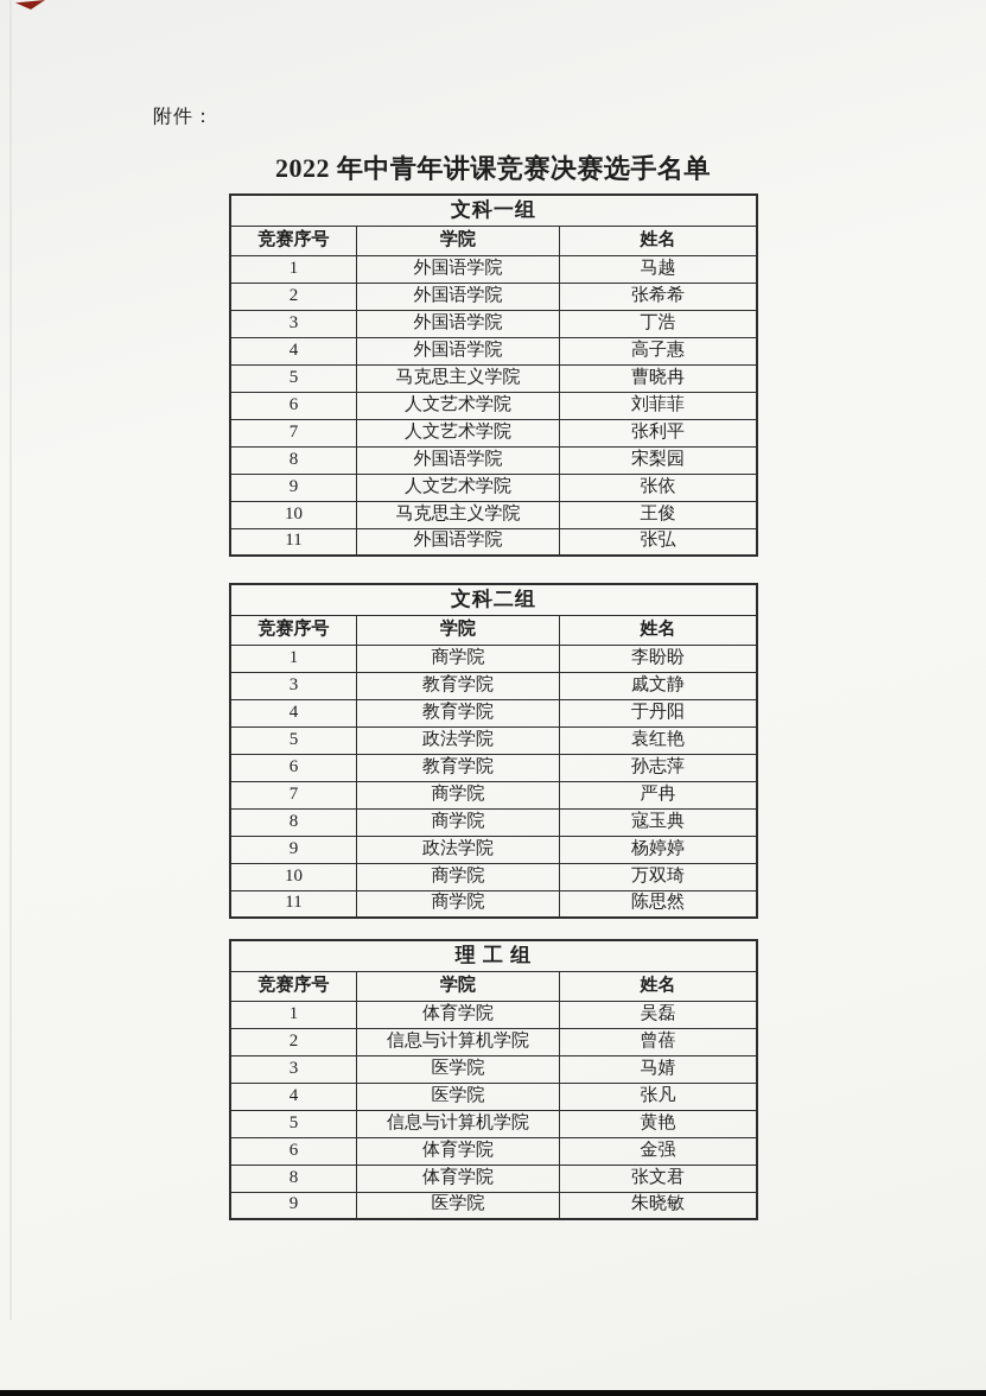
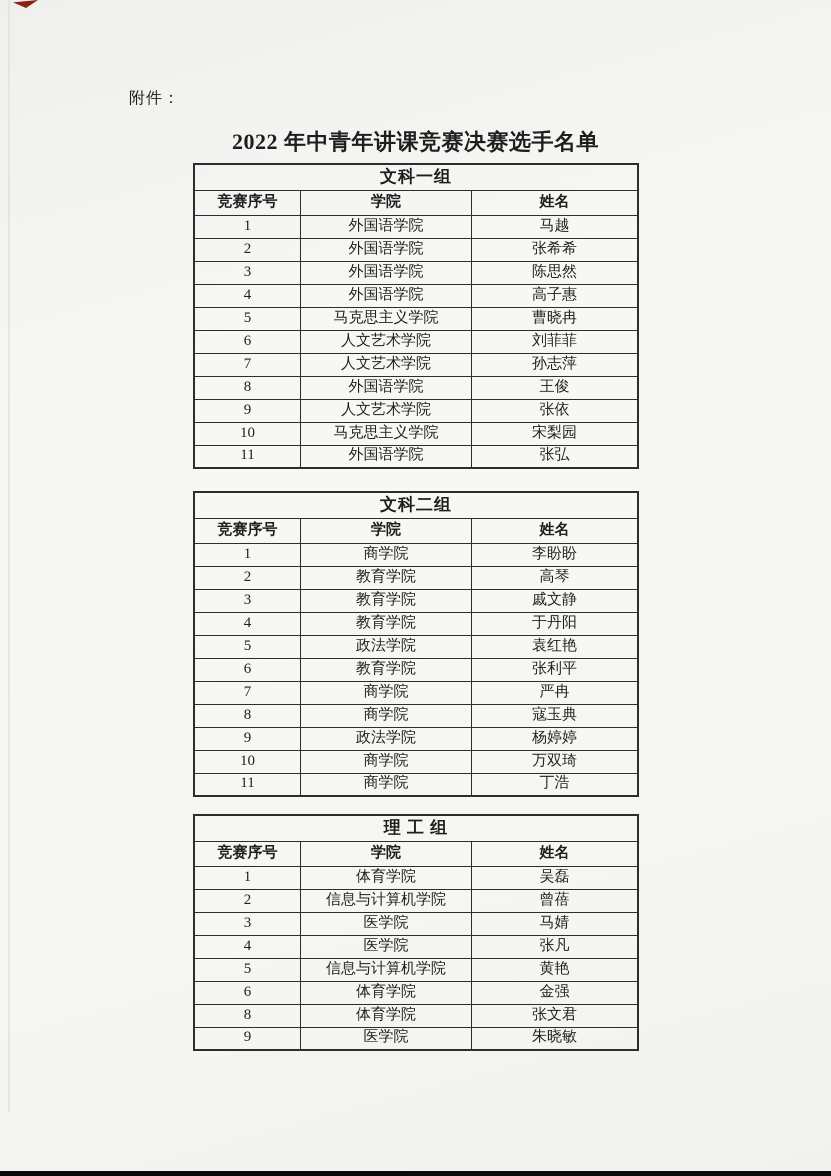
  附件：
  2022 年中青年讲课竞赛决赛选手名单
  文科一组
  竞赛序号	学院	姓名
  1	外国语学院	马越
  2	外国语学院	张希希
- 3	外国语学院	丁浩
+ 3	外国语学院	陈思然
  4	外国语学院	高子惠
  5	马克思主义学院	曹晓冉
  6	人文艺术学院	刘菲菲
- 7	人文艺术学院	张利平
+ 7	人文艺术学院	孙志萍
- 8	外国语学院	宋梨园
+ 8	外国语学院	王俊
  9	人文艺术学院	张依
- 10	马克思主义学院	王俊
+ 10	马克思主义学院	宋梨园
  11	外国语学院	张弘
  文科二组
  竞赛序号	学院	姓名
  1	商学院	李盼盼
+ 2	教育学院	高琴
  3	教育学院	戚文静
  4	教育学院	于丹阳
  5	政法学院	袁红艳
- 6	教育学院	孙志萍
+ 6	教育学院	张利平
  7	商学院	严冉
  8	商学院	寇玉典
  9	政法学院	杨婷婷
  10	商学院	万双琦
- 11	商学院	陈思然
+ 11	商学院	丁浩
  理 工 组
  竞赛序号	学院	姓名
  1	体育学院	吴磊
  2	信息与计算机学院	曾蓓
  3	医学院	马婧
  4	医学院	张凡
  5	信息与计算机学院	黄艳
  6	体育学院	金强
  8	体育学院	张文君
  9	医学院	朱晓敏
